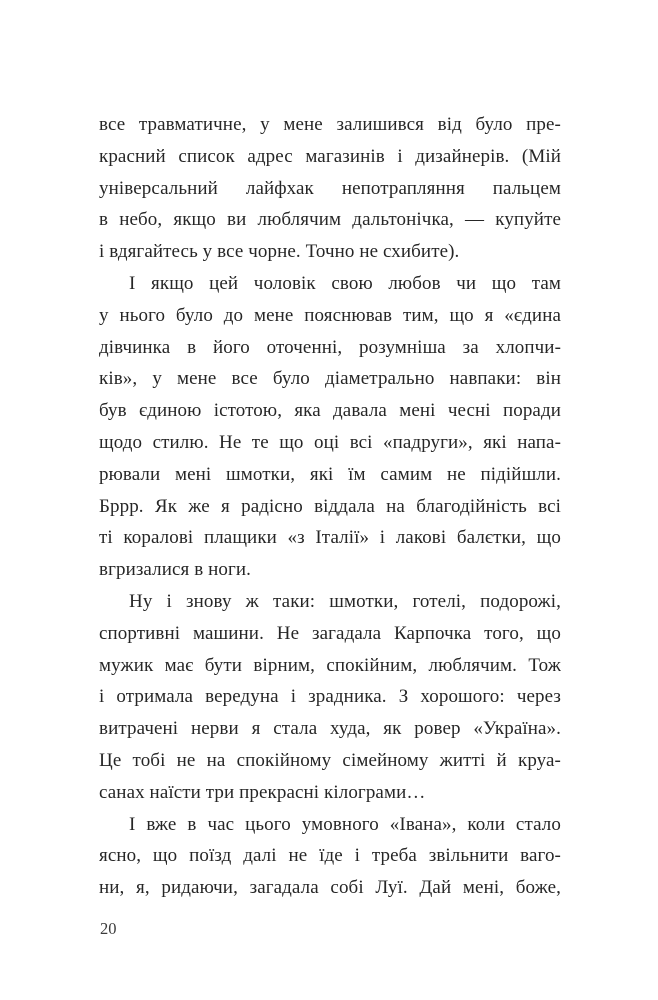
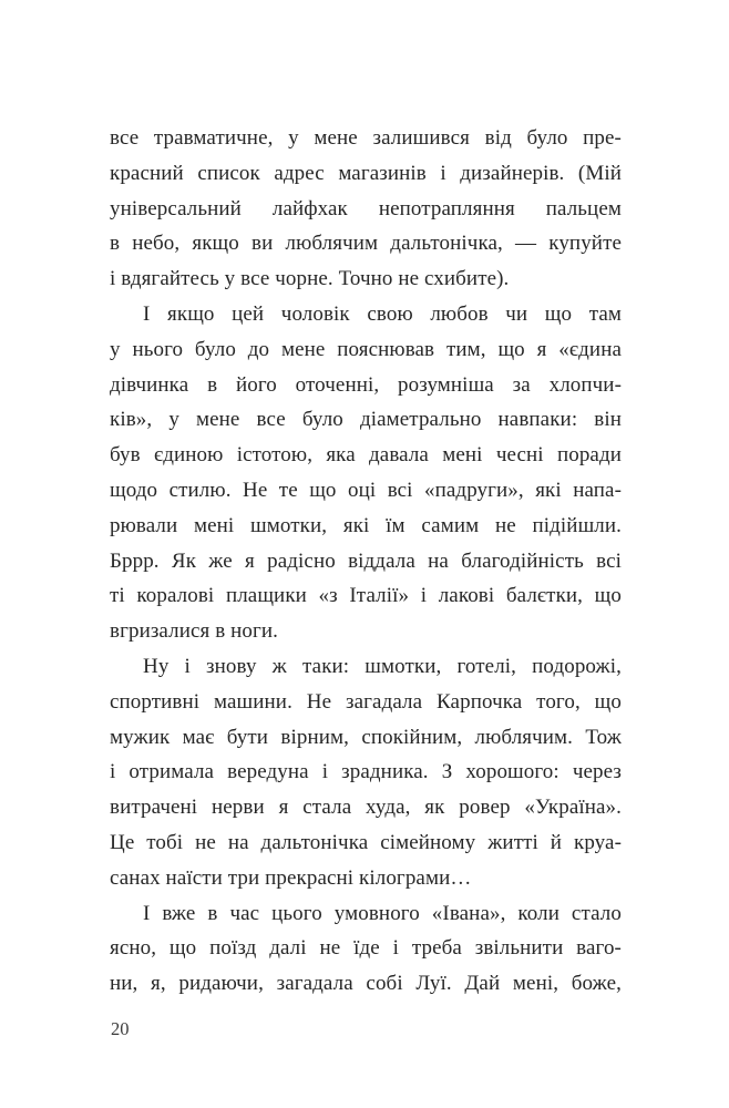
  все травматичне, у мене залишився від було пре-
  красний список адрес магазинів і дизайнерів. (Мій
  універсальний лайфхак непотрапляння пальцем
  в небо, якщо ви люблячим дальтонічка, — купуйте
  і вдягайтесь у все чорне. Точно не схибите).
  І якщо цей чоловік свою любов чи що там
  у нього було до мене пояснював тим, що я «єдина
  дівчинка в його оточенні, розумніша за хлопчи-
  ків», у мене все було діаметрально навпаки: він
  був єдиною істотою, яка давала мені чесні поради
  щодо стилю. Не те що оці всі «падруги», які напа-
  рювали мені шмотки, які їм самим не підійшли.
  Бррр. Як же я радісно віддала на благодійність всі
  ті коралові плащики «з Італії» і лакові балєтки, що
  вгризалися в ноги.
  Ну і знову ж таки: шмотки, готелі, подорожі,
  спортивні машини. Не загадала Карпочка того, що
  мужик має бути вірним, спокійним, люблячим. Тож
  і отримала вередуна і зрадника. З хорошого: через
  витрачені нерви я стала худа, як ровер «Україна».
- Це тобі не на спокійному сімейному житті й круа-
+ Це тобі не на дальтонічка сімейному житті й круа-
  санах наїсти три прекрасні кілограми…
  І вже в час цього умовного «Івана», коли стало
  ясно, що поїзд далі не їде і треба звільнити ваго-
  ни, я, ридаючи, загадала собі Луї. Дай мені, боже,
  20
